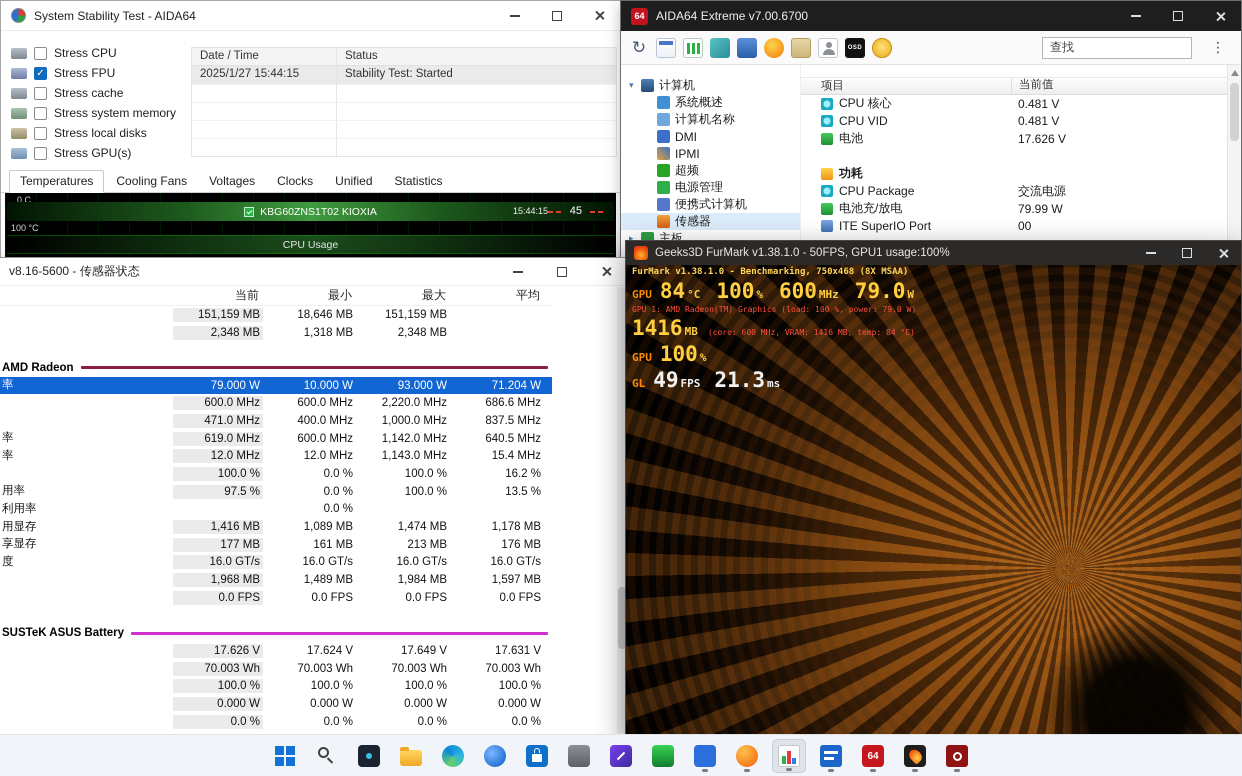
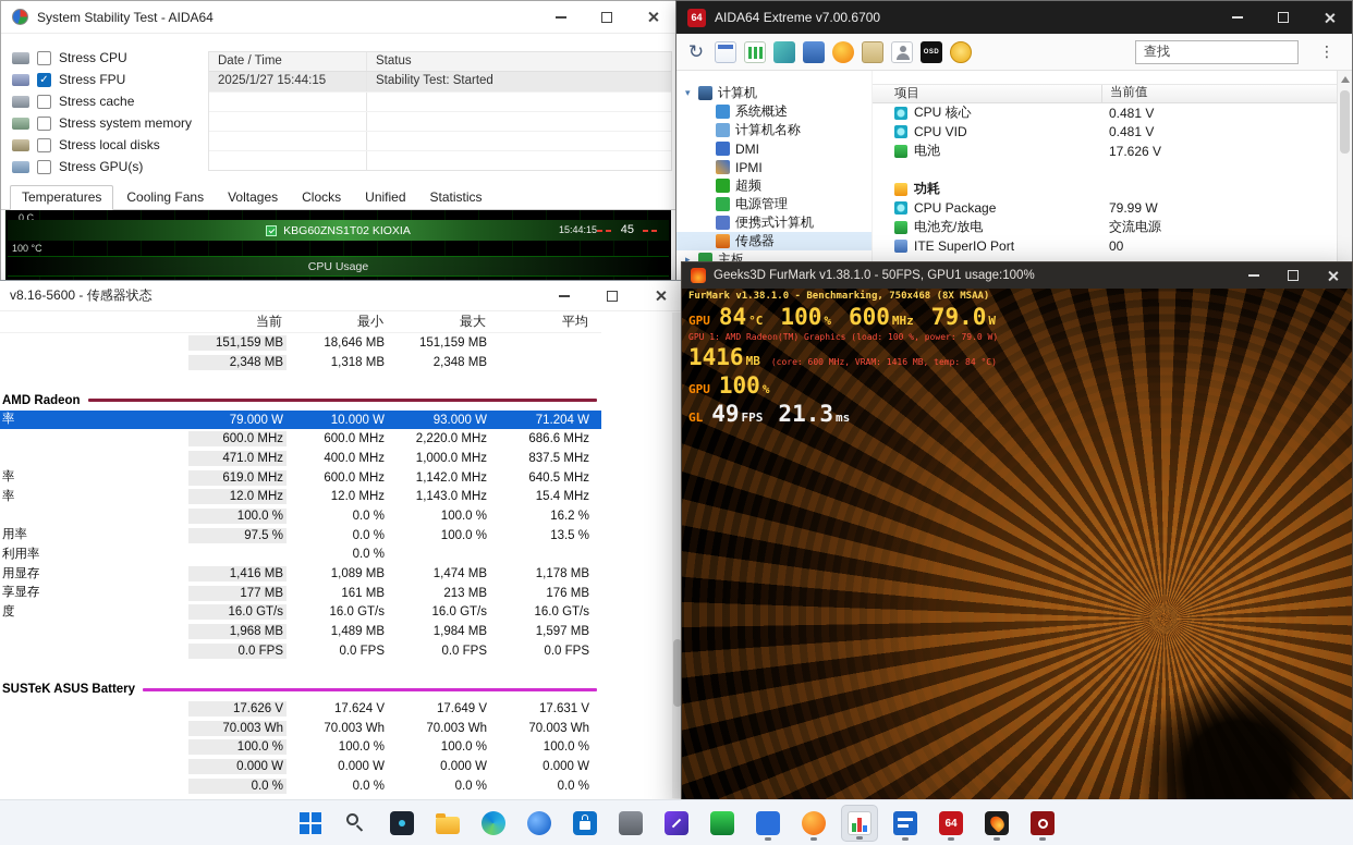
  System Stability Test - AIDA64
  Stress CPU
  ✓
  Stress FPU
  Stress cache
  Stress system memory
  Stress local disks
  Stress GPU(s)
  Date / Time
  Status
  2025/1/27 15:44:15
  Stability Test: Started
  Temperatures
  Cooling Fans
  Voltages
  Clocks
  Unified
  Statistics
  0 C
  KBG60ZNS1T02 KIOXIA
  15:44:15
  45
  100 °C
  CPU Usage
  64
  AIDA64 Extreme v7.00.6700
  ↻
  查找
  ⋮
  ▾
  计算机
  系统概述
  计算机名称
  DMI
  IPMI
  超频
  电源管理
  便携式计算机
  传感器
  ▸
  主板
  项目
  当前值
  CPU 核心
  0.481 V
  CPU VID
  0.481 V
  电池
  17.626 V
  功耗
  CPU Package
- 交流电源
+ 79.99 W
  电池充/放电
- 79.99 W
+ 交流电源
  ITE SuperIO Port
  00
  v8.16-5600 - 传感器状态
  当前
  最小
  最大
  平均
  151,159 MB
  18,646 MB
  151,159 MB
  2,348 MB
  1,318 MB
  2,348 MB
  AMD Radeon
  率
  79.000 W
  10.000 W
  93.000 W
  71.204 W
  600.0 MHz
  600.0 MHz
  2,220.0 MHz
  686.6 MHz
  471.0 MHz
  400.0 MHz
  1,000.0 MHz
  837.5 MHz
  率
  619.0 MHz
  600.0 MHz
  1,142.0 MHz
  640.5 MHz
  率
  12.0 MHz
  12.0 MHz
  1,143.0 MHz
  15.4 MHz
  100.0 %
  0.0 %
  100.0 %
  16.2 %
  用率
  97.5 %
  0.0 %
  100.0 %
  13.5 %
  利用率
  0.0 %
  用显存
  1,416 MB
  1,089 MB
  1,474 MB
  1,178 MB
  享显存
  177 MB
  161 MB
  213 MB
  176 MB
  度
  16.0 GT/s
  16.0 GT/s
  16.0 GT/s
  16.0 GT/s
  1,968 MB
  1,489 MB
  1,984 MB
  1,597 MB
  0.0 FPS
  0.0 FPS
  0.0 FPS
  0.0 FPS
  SUSTeK ASUS Battery
  17.626 V
  17.624 V
  17.649 V
  17.631 V
  70.003 Wh
  70.003 Wh
  70.003 Wh
  70.003 Wh
  100.0 %
  100.0 %
  100.0 %
  100.0 %
  0.000 W
  0.000 W
  0.000 W
  0.000 W
  0.0 %
  0.0 %
  0.0 %
  0.0 %
  Geeks3D FurMark v1.38.1.0 - 50FPS, GPU1 usage:100%
  FurMark v1.38.1.0 - Benchmarking, 750x468 (8X MSAA)
  GPU
  84 °C
  100 %
  600 MHz
  79.0 W
  GPU 1: AMD Radeon(TM) Graphics (load: 100 %, power: 79.0 W)
  1416
  MB
  (core: 600 MHz, VRAM: 1416 MB, temp: 84 °C)
  GPU
  100
  %
  GL
  49
  FPS
  21.3
  ms
  64
